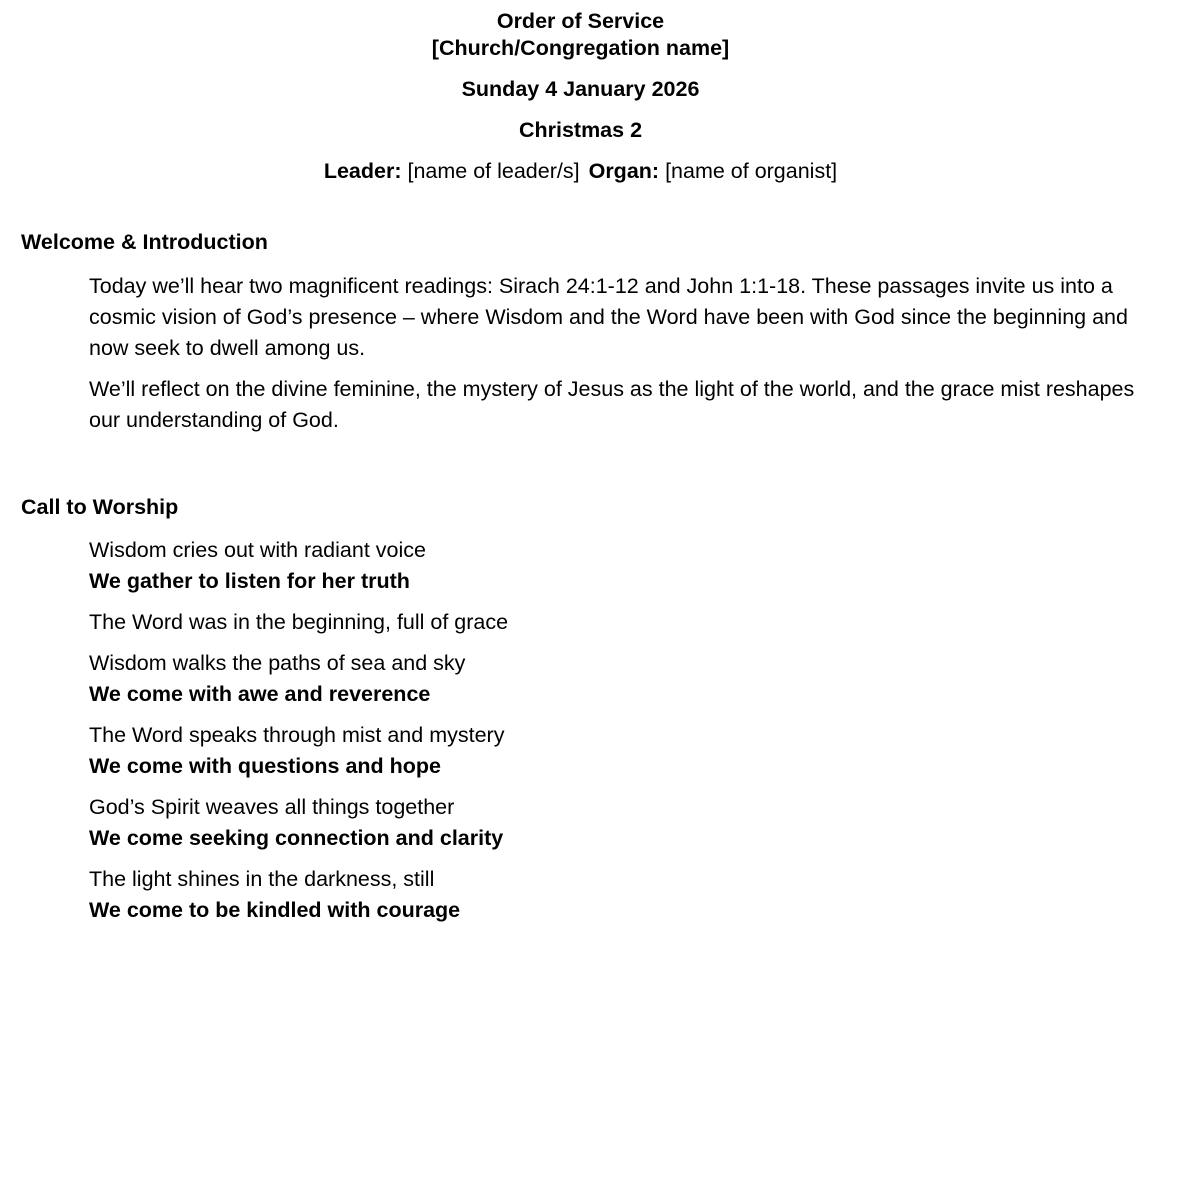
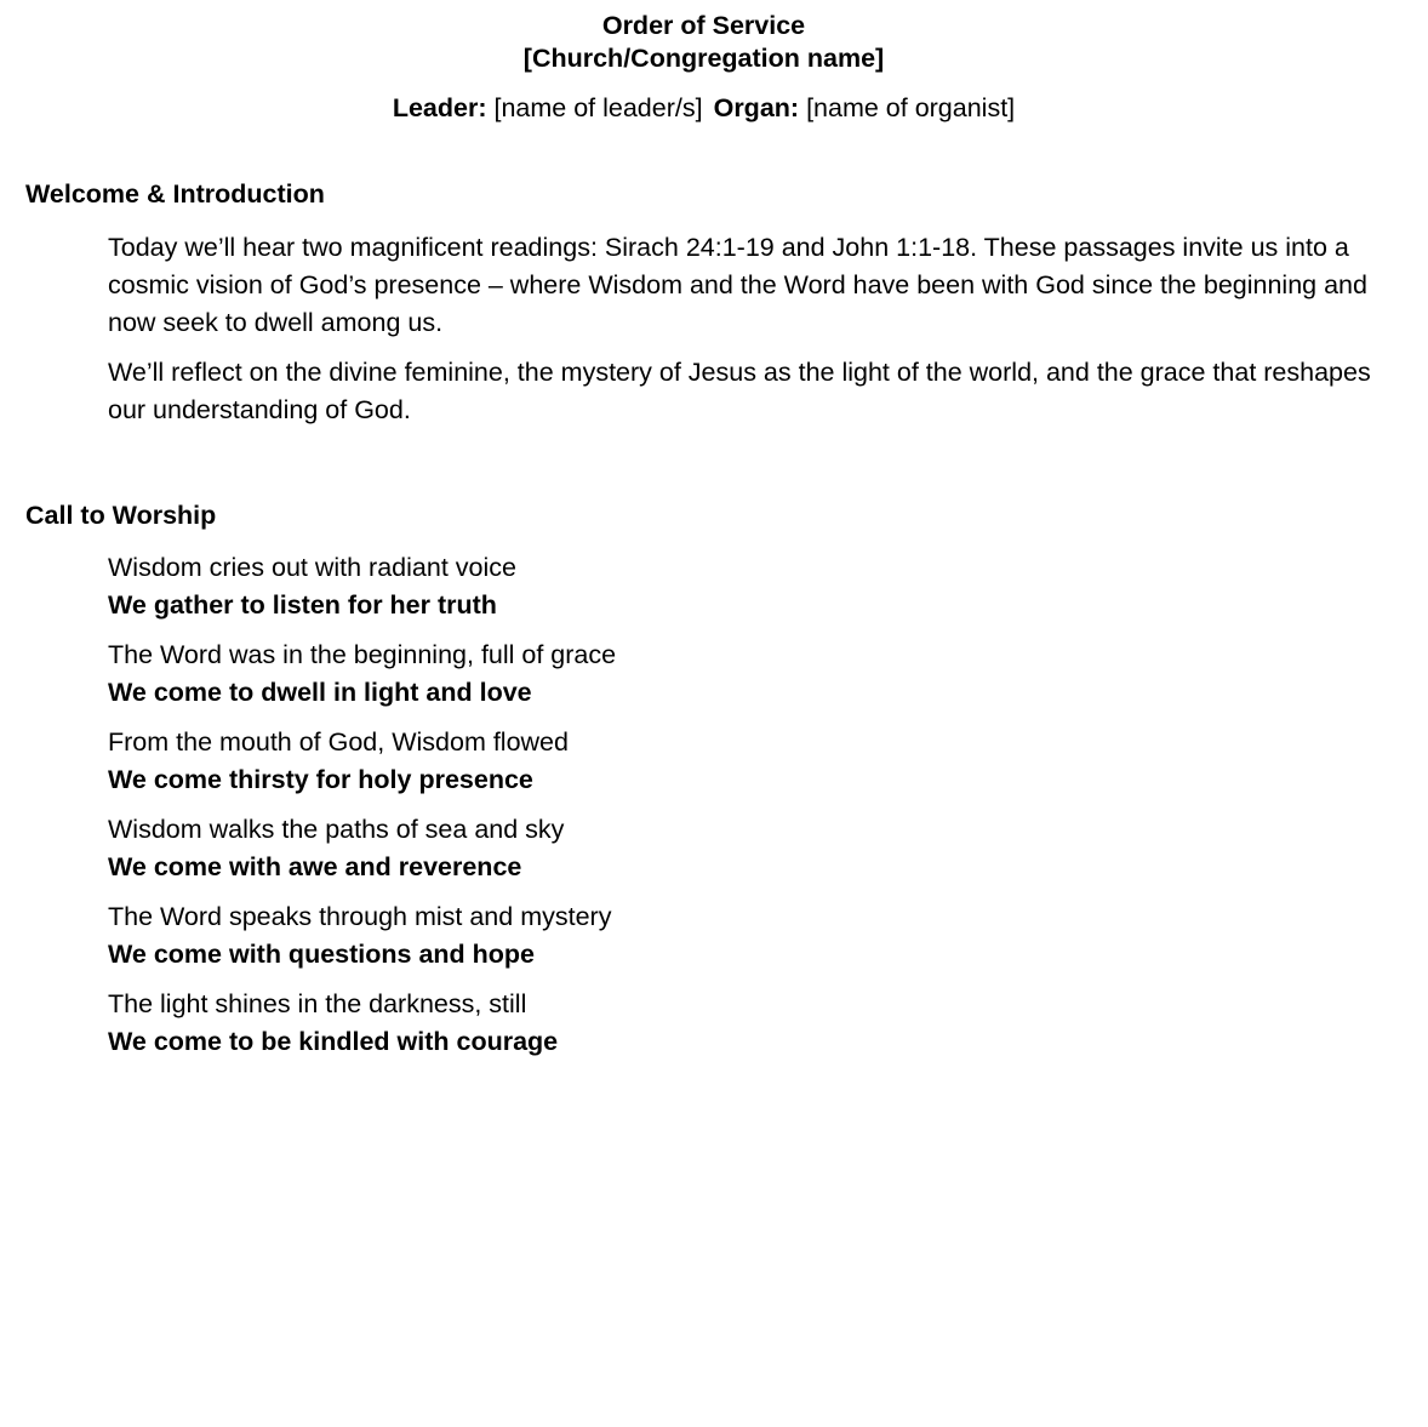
  Order of Service
  [Church/Congregation name]
- Sunday 4 January 2026
- Christmas 2
  Leader: [name of leader/s] Organ: [name of organist]
  Welcome & Introduction
- Today we’ll hear two magnificent readings: Sirach 24:1-12 and John 1:1-18. These passages invite us into a cosmic vision of God’s presence – where Wisdom and the Word have been with God since the beginning and now seek to dwell among us.
+ Today we’ll hear two magnificent readings: Sirach 24:1-19 and John 1:1-18. These passages invite us into a cosmic vision of God’s presence – where Wisdom and the Word have been with God since the beginning and now seek to dwell among us.
- We’ll reflect on the divine feminine, the mystery of Jesus as the light of the world, and the grace mist reshapes our understanding of God.
+ We’ll reflect on the divine feminine, the mystery of Jesus as the light of the world, and the grace that reshapes our understanding of God.
  Call to Worship
  Wisdom cries out with radiant voice
  We gather to listen for her truth
  The Word was in the beginning, full of grace
+ We come to dwell in light and love
+ From the mouth of God, Wisdom flowed
+ We come thirsty for holy presence
  Wisdom walks the paths of sea and sky
  We come with awe and reverence
  The Word speaks through mist and mystery
  We come with questions and hope
- God’s Spirit weaves all things together
- We come seeking connection and clarity
  The light shines in the darkness, still
  We come to be kindled with courage
